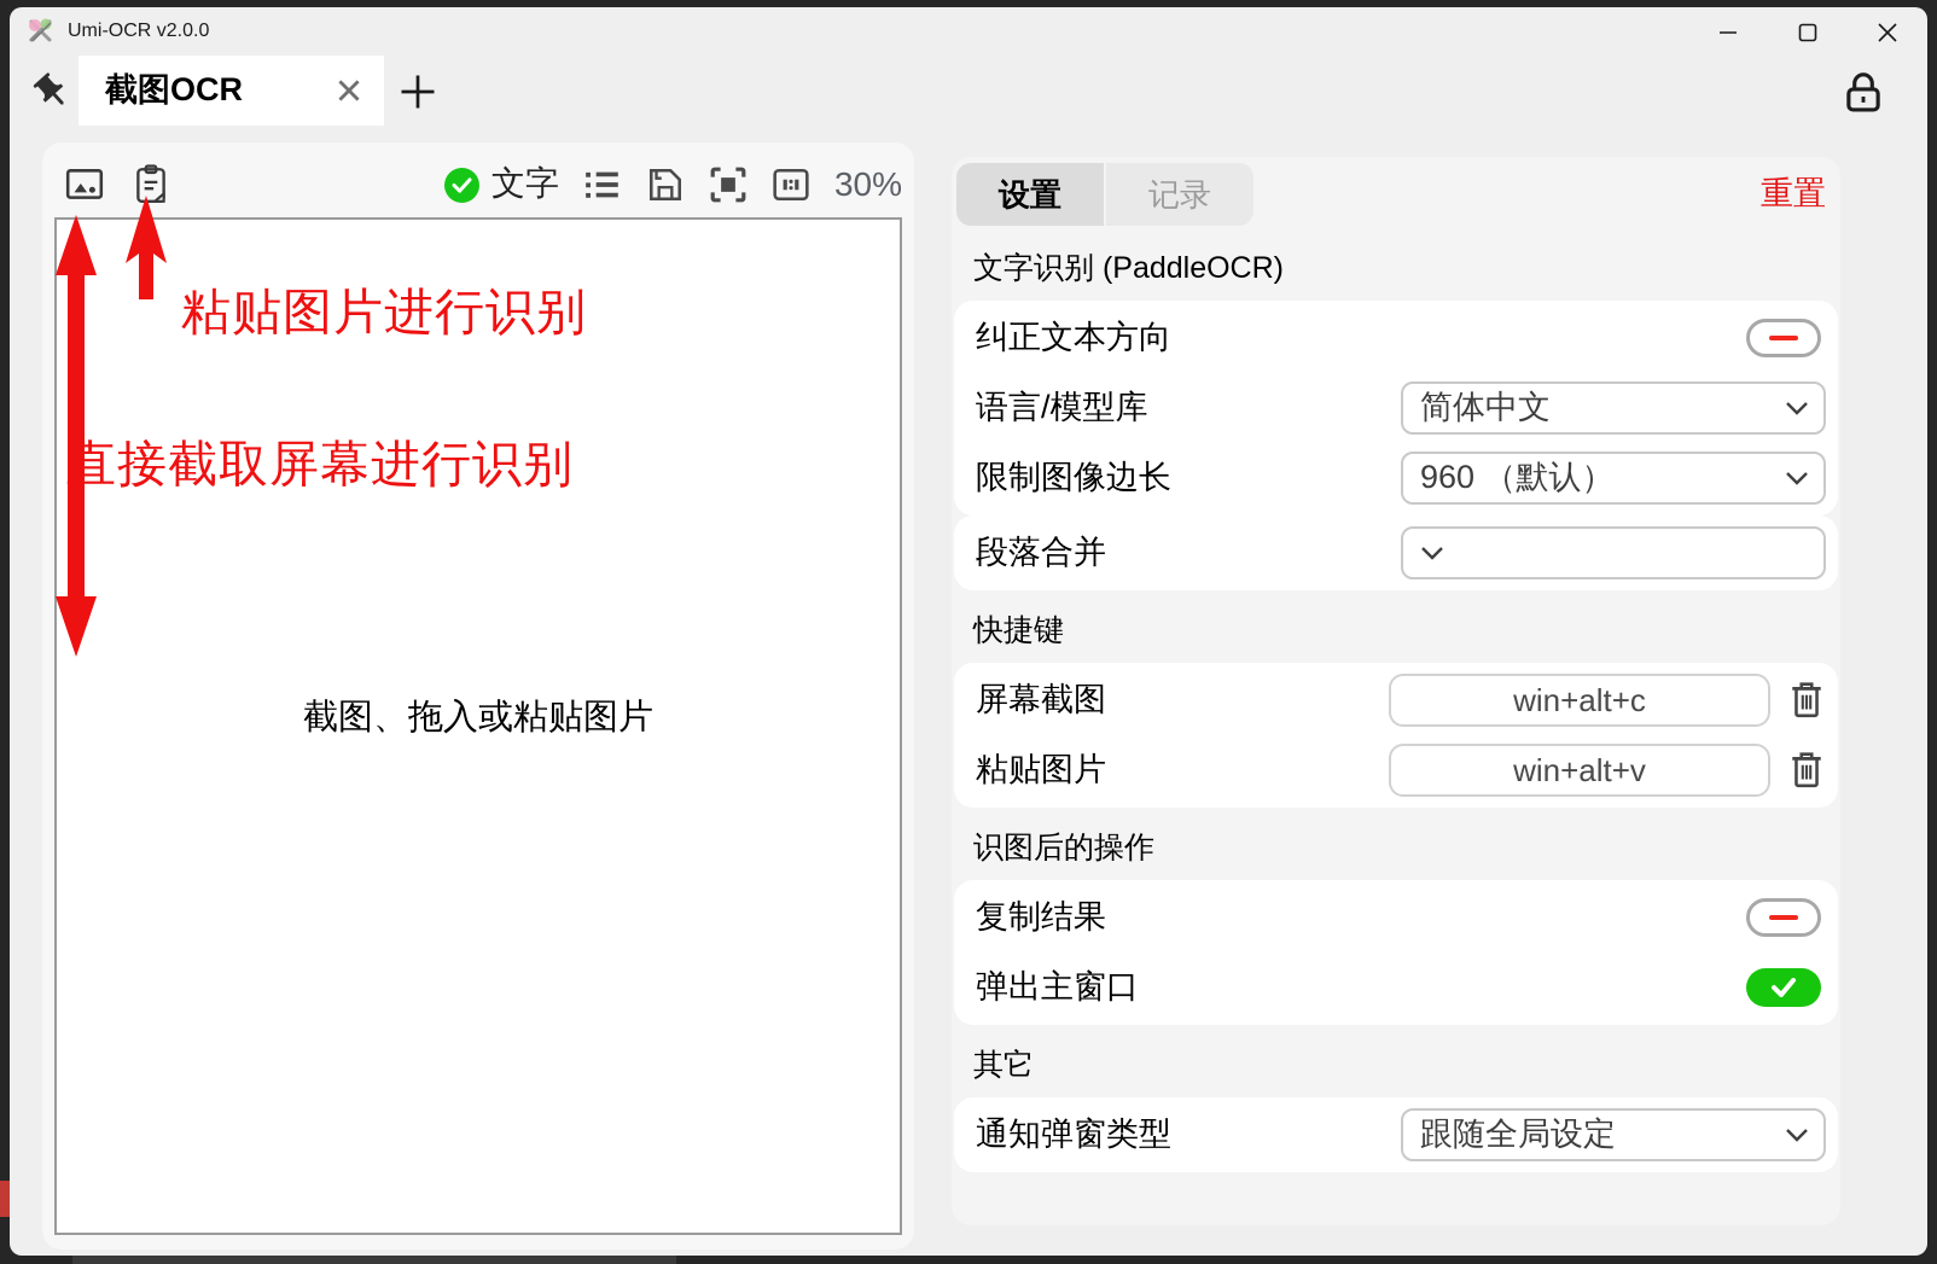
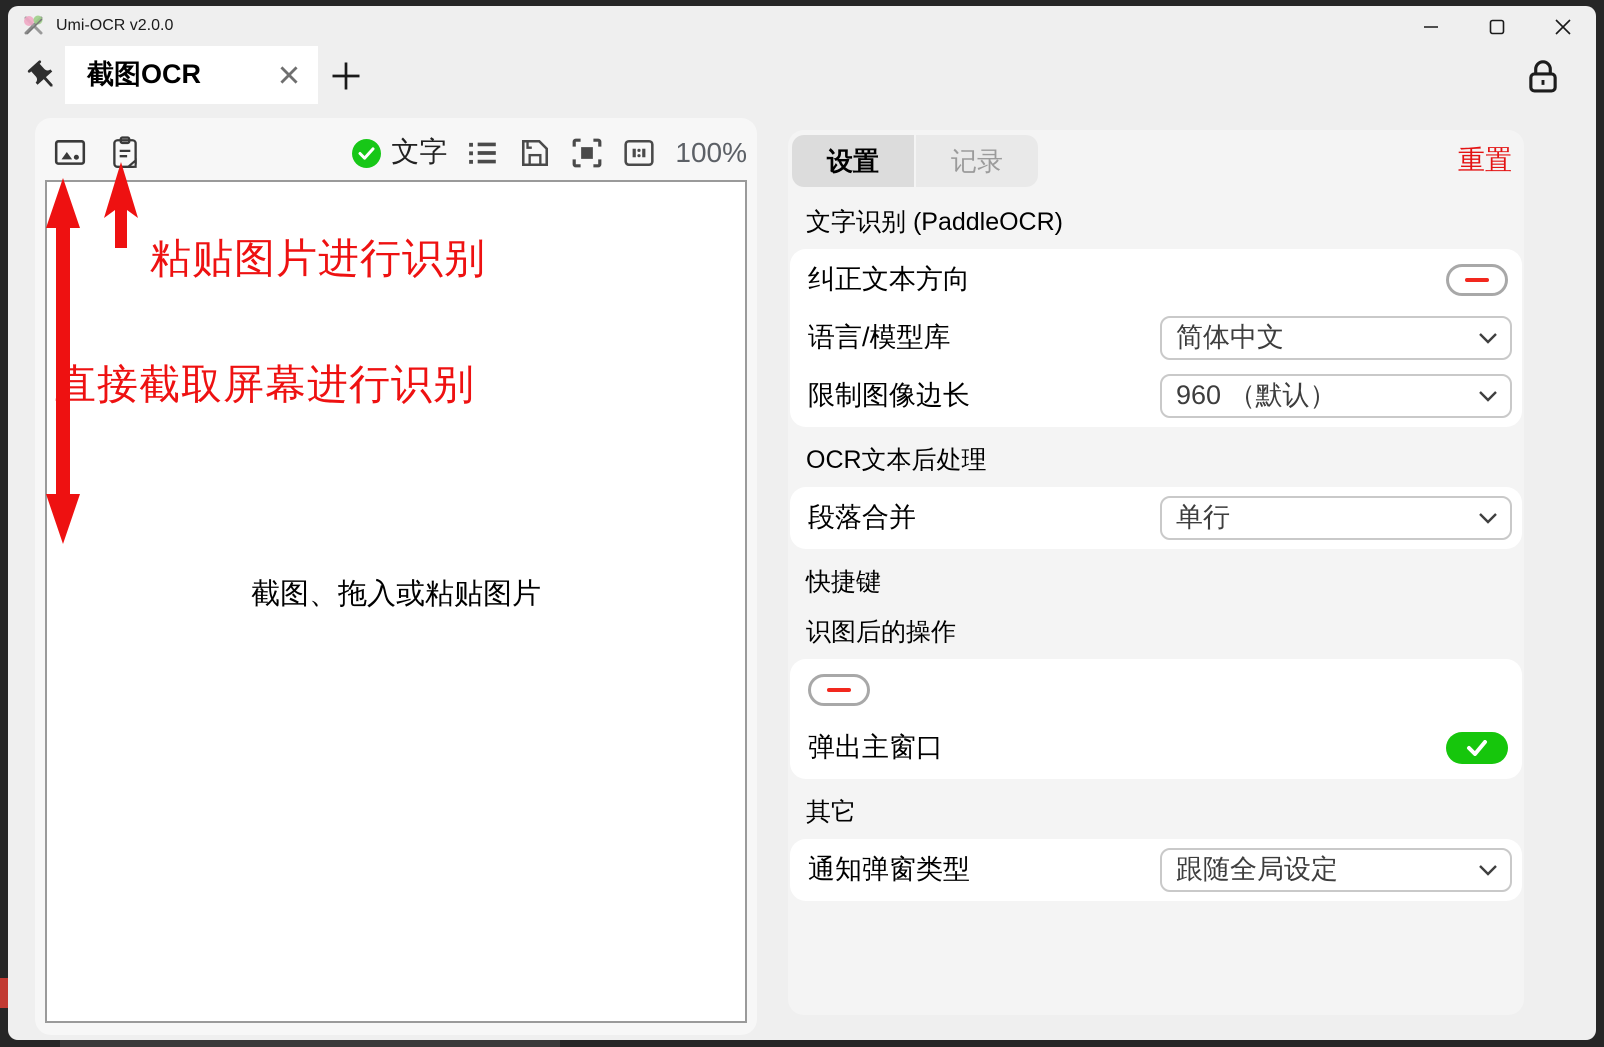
  Umi-OCR v2.0.0
  截图OCR
  文字
- 30%
+ 100%
  截图、拖入或粘贴图片
  粘贴图片进行识别
  直接截取屏幕进行识别
  设置
  记录
  重置
  文字识别 (PaddleOCR)
  纠正文本方向
  语言/模型库
  简体中文
  限制图像边长
  960 （默认）
+ OCR文本后处理
  段落合并
+ 单行
  快捷键
- 屏幕截图
- win+alt+c
- 粘贴图片
- win+alt+v
  识图后的操作
- 复制结果
  弹出主窗口
  其它
  通知弹窗类型
  跟随全局设定
